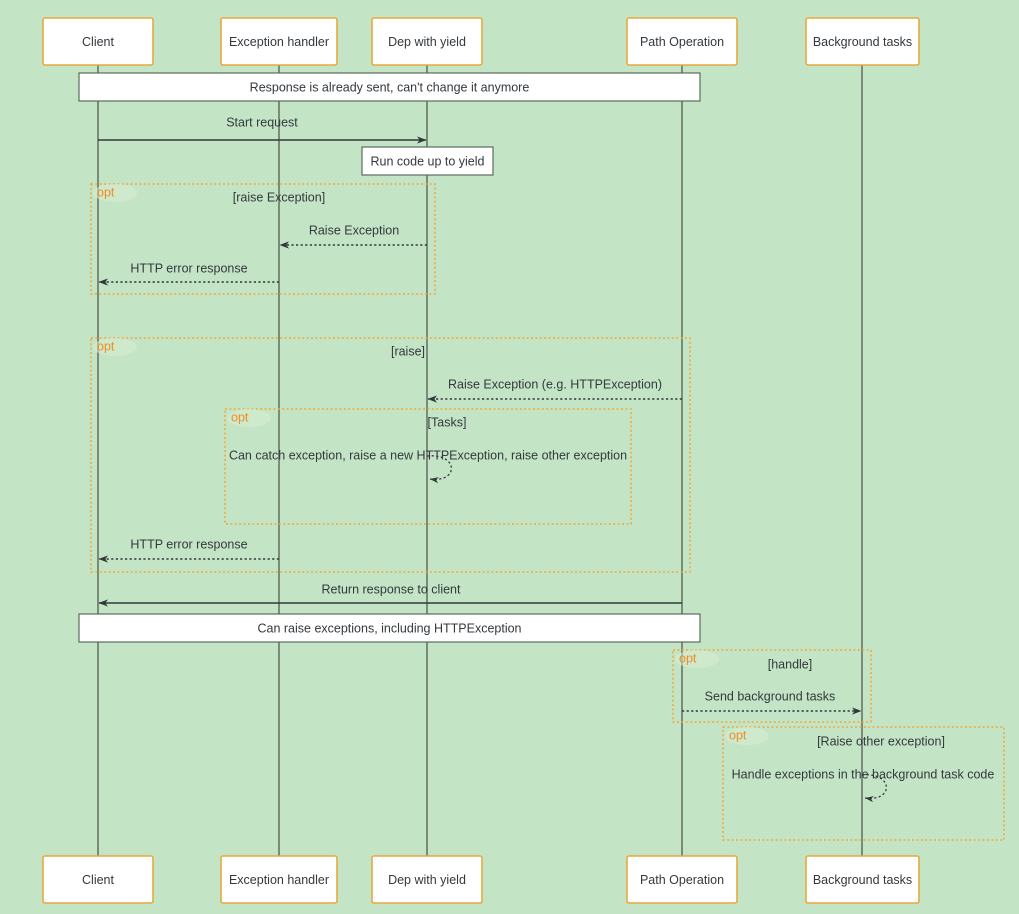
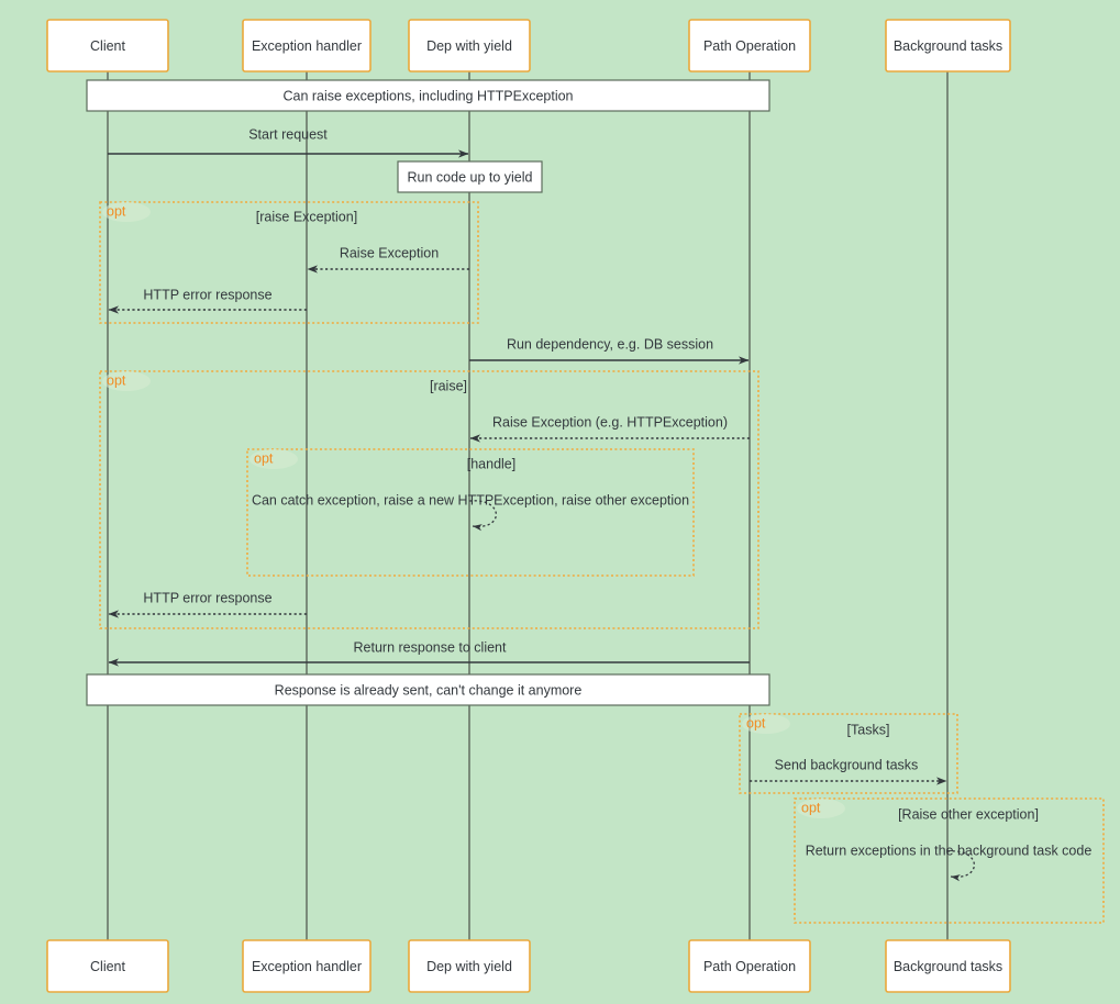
  opt
  [raise Exception]
  opt
  [raise]
  opt
- [Tasks]
+ [handle]
  opt
- [handle]
+ [Tasks]
  opt
  [Raise other exception]
- Response is already sent, can't change it anymore
+ Can raise exceptions, including HTTPException
  Run code up to yield
- Can raise exceptions, including HTTPException
+ Response is already sent, can't change it anymore
  Start request
  Raise Exception
  HTTP error response
+ Run dependency, e.g. DB session
  Raise Exception (e.g. HTTPException)
  HTTP error response
  Return response to client
  Send background tasks
  Can catch exception, raise a new HTTPException, raise other exception
- Handle exceptions in the background task code
+ Return exceptions in the background task code
  Client
  Exception handler
  Dep with yield
  Path Operation
  Background tasks
  Client
  Exception handler
  Dep with yield
  Path Operation
  Background tasks
